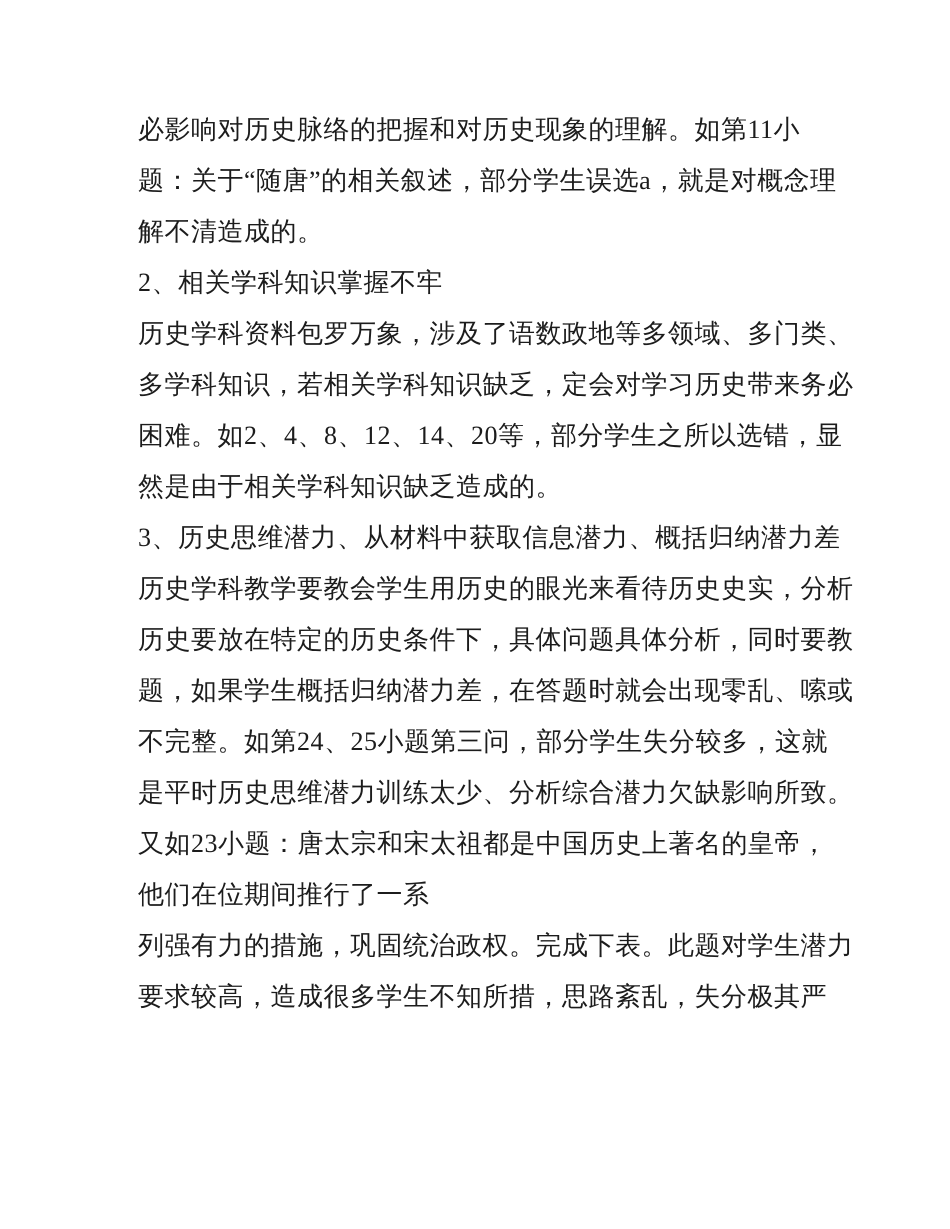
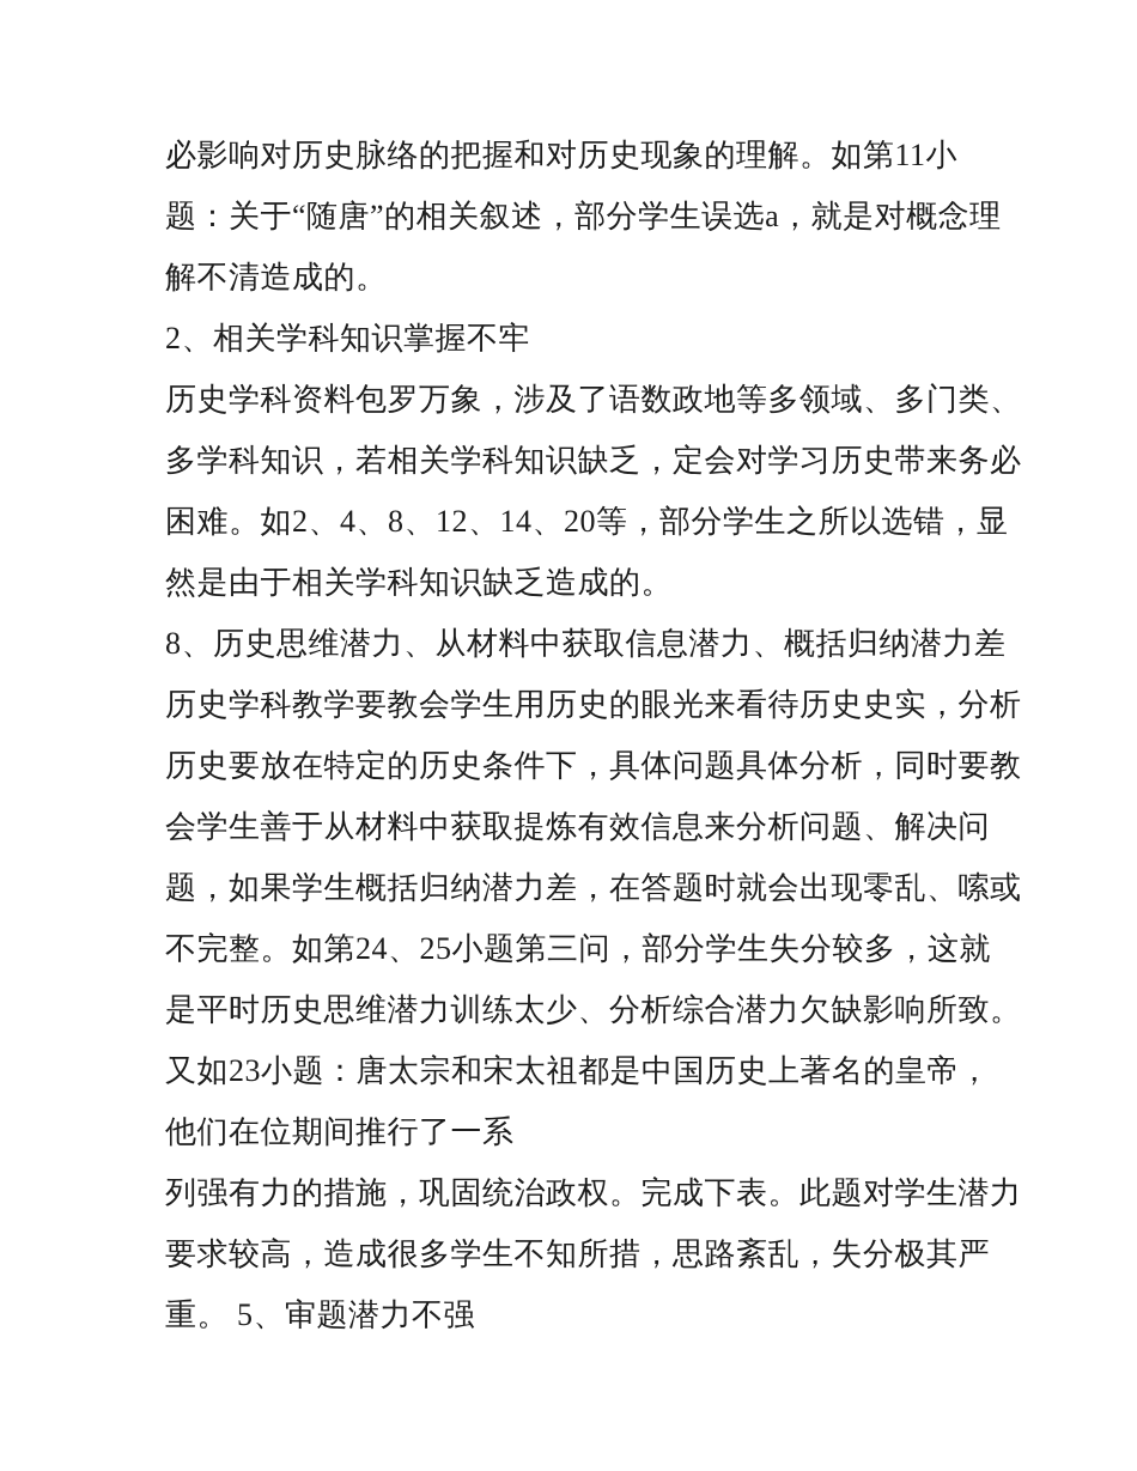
  必影响对历史脉络的把握和对历史现象的理解。如第11小
  题：关于“随唐”的相关叙述，部分学生误选a，就是对概念理
  解不清造成的。
  2、相关学科知识掌握不牢
  历史学科资料包罗万象，涉及了语数政地等多领域、多门类、
  多学科知识，若相关学科知识缺乏，定会对学习历史带来务必
  困难。如2、4、8、12、14、20等，部分学生之所以选错，显
  然是由于相关学科知识缺乏造成的。
- 3、历史思维潜力、从材料中获取信息潜力、概括归纳潜力差
+ 8、历史思维潜力、从材料中获取信息潜力、概括归纳潜力差
  历史学科教学要教会学生用历史的眼光来看待历史史实，分析
  历史要放在特定的历史条件下，具体问题具体分析，同时要教
+ 会学生善于从材料中获取提炼有效信息来分析问题、解决问
  题，如果学生概括归纳潜力差，在答题时就会出现零乱、嗦或
  不完整。如第24、25小题第三问，部分学生失分较多，这就
  是平时历史思维潜力训练太少、分析综合潜力欠缺影响所致。
  又如23小题：唐太宗和宋太祖都是中国历史上著名的皇帝，
  他们在位期间推行了一系
  列强有力的措施，巩固统治政权。完成下表。此题对学生潜力
  要求较高，造成很多学生不知所措，思路紊乱，失分极其严
+ 重。 5、审题潜力不强
